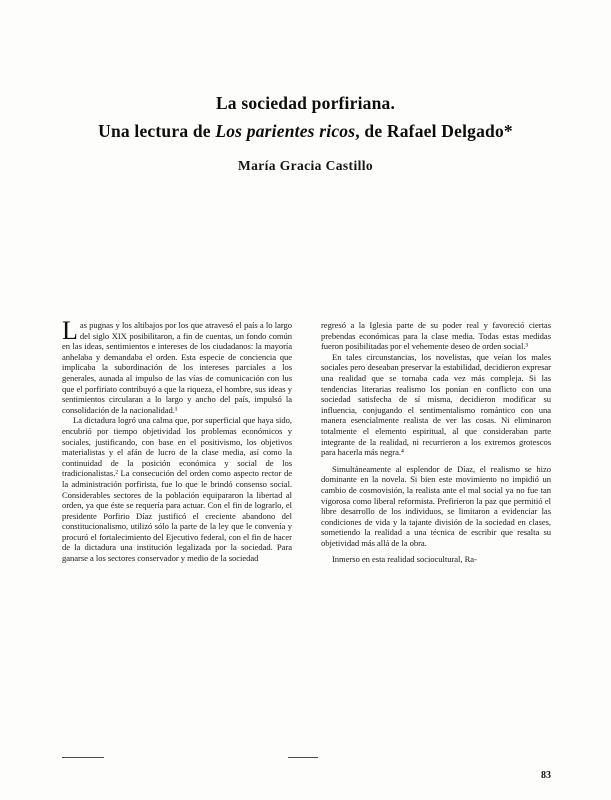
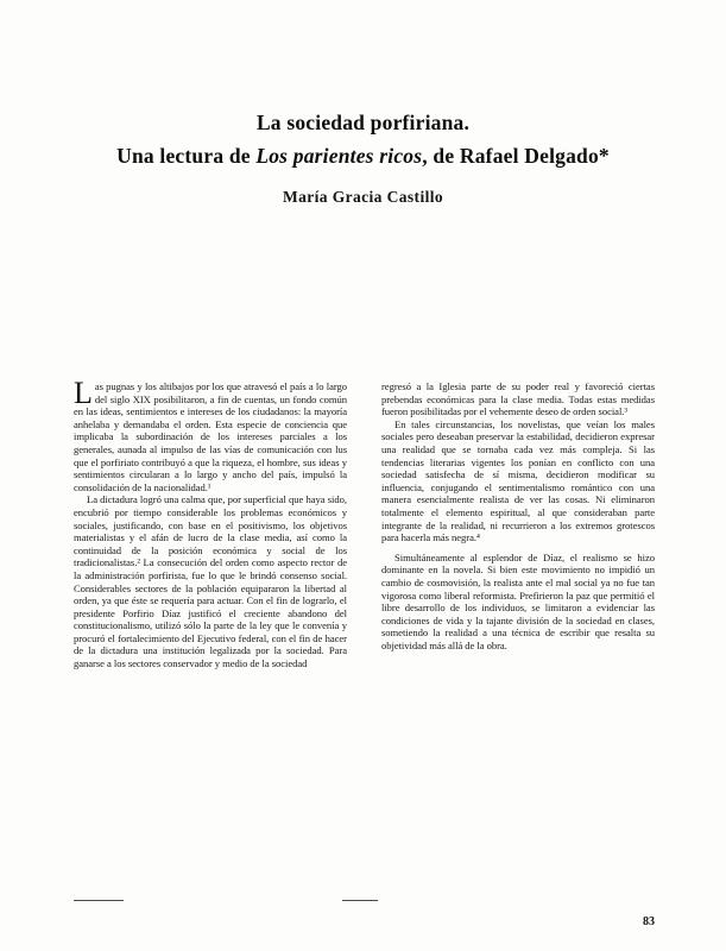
  La sociedad porfiriana.
  Una lectura de Los parientes ricos, de Rafael Delgado*
  María Gracia Castillo
  L
  as pugnas y los altibajos por los que atravesó el país a lo largo del siglo XIX posibilitaron, a fin de cuentas, un fondo común en las ideas, sentimientos e intereses de los ciudadanos: la mayoría anhelaba y demandaba el orden. Esta especie de conciencia que implicaba la subordinación de los intereses parciales a los generales, aunada al impulso de las vías de comunicación con lus que el porfiriato contribuyó a que la riqueza, el hombre, sus ideas y sentimientos circularan a lo largo y ancho del país, impulsó la consolidación de la nacionalidad.¹
- La dictadura logró una calma que, por superficial que haya sido, encubrió por tiempo objetividad los problemas económicos y sociales, justificando, con base en el positivismo, los objetivos materialistas y el afán de lucro de la clase media, así como la continuidad de la posición económica y social de los tradicionalistas.² La consecución del orden como aspecto rector de la administración porfirista, fue lo que le brindó consenso social. Considerables sectores de la población equipararon la libertad al orden, ya que éste se requería para actuar. Con el fin de lograrlo, el presidente Porfirio Díaz justificó el creciente abandono del constitucionalismo, utilizó sólo la parte de la ley que le convenía y procuró el fortalecimiento del Ejecutivo federal, con el fin de hacer de la dictadura una institución legalizada por la sociedad. Para ganarse a los sectores conservador y medio de la sociedad
+ La dictadura logró una calma que, por superficial que haya sido, encubrió por tiempo considerable los problemas económicos y sociales, justificando, con base en el positivismo, los objetivos materialistas y el afán de lucro de la clase media, así como la continuidad de la posición económica y social de los tradicionalistas.² La consecución del orden como aspecto rector de la administración porfirista, fue lo que le brindó consenso social. Considerables sectores de la población equipararon la libertad al orden, ya que éste se requería para actuar. Con el fin de lograrlo, el presidente Porfirio Díaz justificó el creciente abandono del constitucionalismo, utilizó sólo la parte de la ley que le convenía y procuró el fortalecimiento del Ejecutivo federal, con el fin de hacer de la dictadura una institución legalizada por la sociedad. Para ganarse a los sectores conservador y medio de la sociedad
  regresó a la Iglesia parte de su poder real y favoreció ciertas prebendas económicas para la clase media. Todas estas medidas fueron posibilitadas por el vehemente deseo de orden social.³
- En tales circunstancias, los novelistas, que veían los males sociales pero deseaban preservar la estabilidad, decidieron expresar una realidad que se tornaba cada vez más compleja. Si las tendencias literarias realismo los ponían en conflicto con una sociedad satisfecha de sí misma, decidieron modificar su influencia, conjugando el sentimentalismo romántico con una manera esencialmente realista de ver las cosas. Ni eliminaron totalmente el elemento espiritual, al que consideraban parte integrante de la realidad, ni recurrieron a los extremos grotescos para hacerla más negra.⁴
+ En tales circunstancias, los novelistas, que veían los males sociales pero deseaban preservar la estabilidad, decidieron expresar una realidad que se tornaba cada vez más compleja. Si las tendencias literarias vigentes los ponían en conflicto con una sociedad satisfecha de sí misma, decidieron modificar su influencia, conjugando el sentimentalismo romántico con una manera esencialmente realista de ver las cosas. Ni eliminaron totalmente el elemento espiritual, al que consideraban parte integrante de la realidad, ni recurrieron a los extremos grotescos para hacerla más negra.⁴
  Simultáneamente al esplendor de Díaz, el realismo se hizo dominante en la novela. Si bien este movimiento no impidió un cambio de cosmovisión, la realista ante el mal social ya no fue tan vigorosa como liberal reformista. Prefirieron la paz que permitió el libre desarrollo de los individuos, se limitaron a evidenciar las condiciones de vida y la tajante división de la sociedad en clases, sometiendo la realidad a una técnica de escribir que resalta su objetividad más allá de la obra.
- Inmerso en esta realidad sociocultural, Ra-
  83
